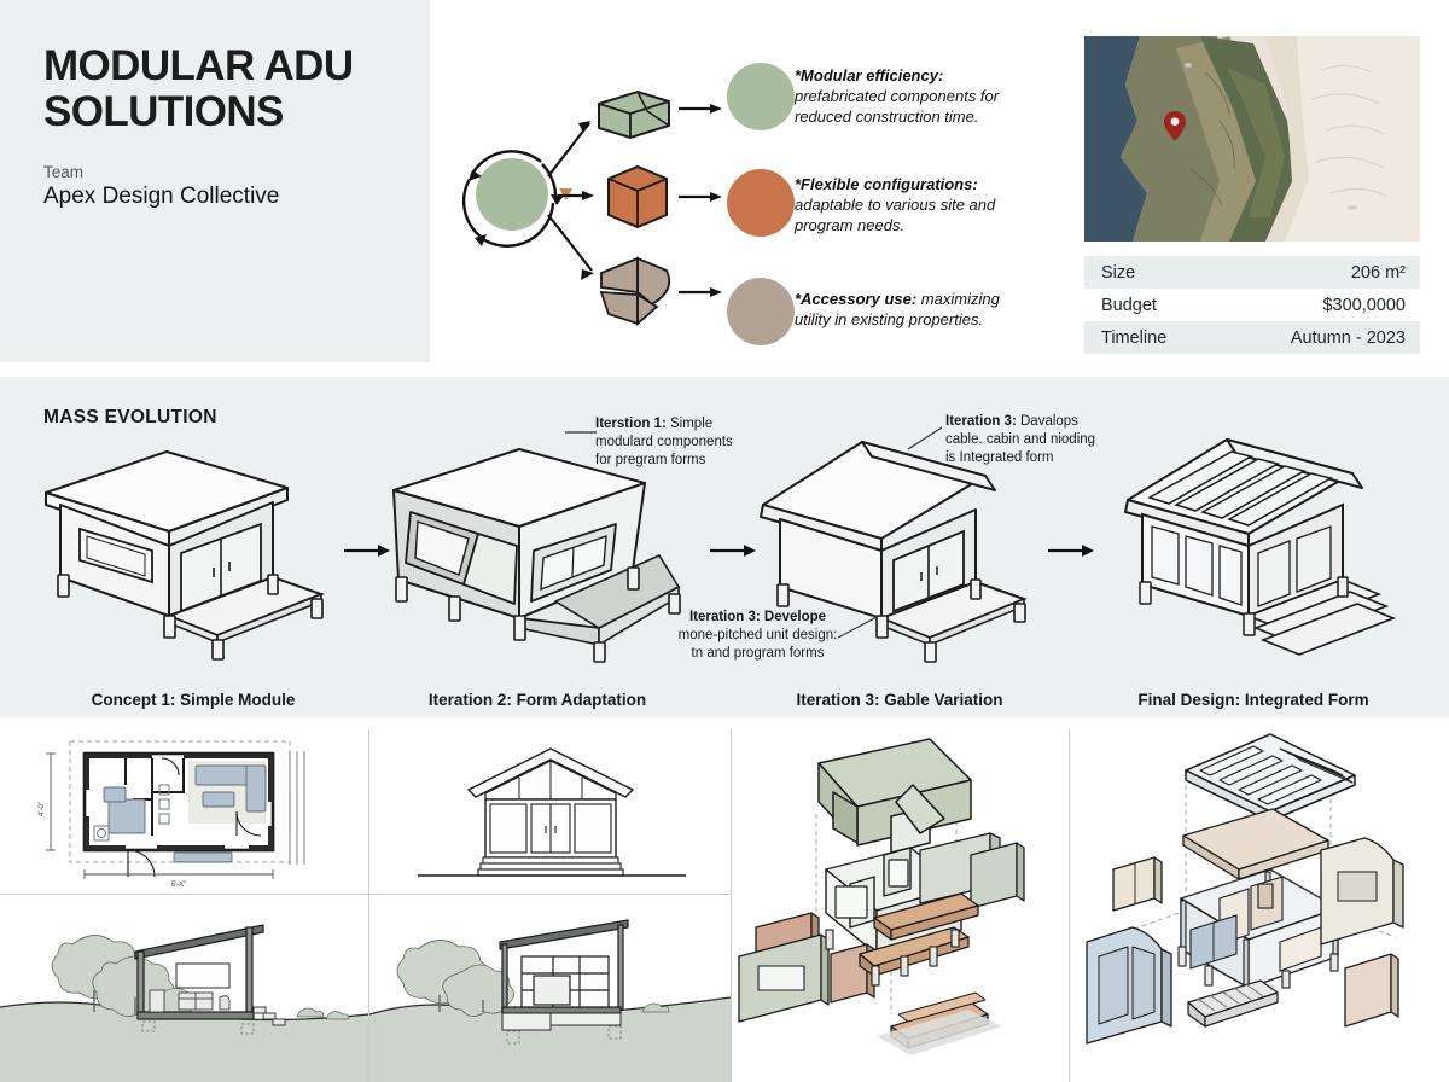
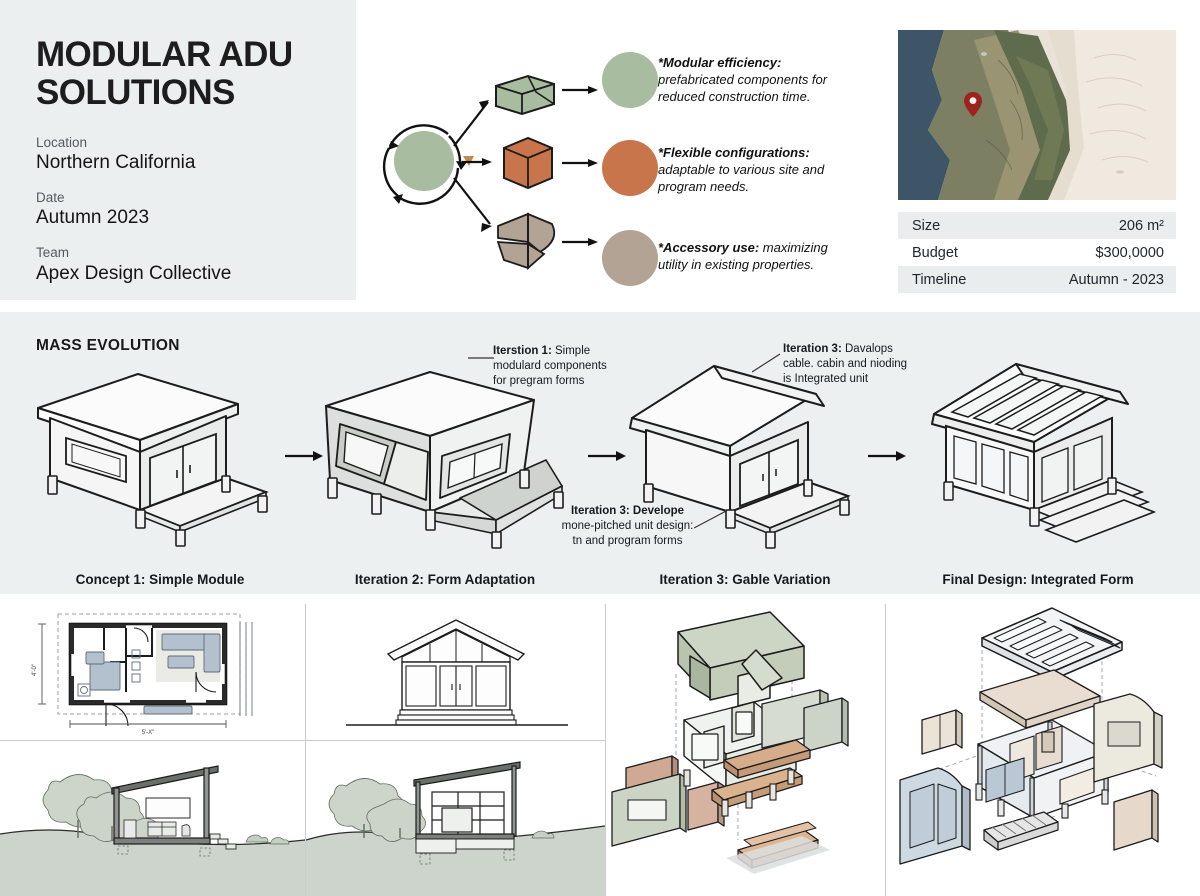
  MODULAR ADU SOLUTIONS
+ Location
+ Northern California
+ Date
+ Autumn 2023
  Team
  Apex Design Collective
  *Modular efficiency: prefabricated components for reduced construction time.
  *Flexible configurations: adaptable to various site and program needs.
  *Accessory use: maximizing utility in existing properties.
  Size
  206 m²
  Budget
  $300,0000
  Timeline
  Autumn - 2023
  MASS EVOLUTION
  Iterstion 1: Simple modulard components for pregram forms
- Iteration 3: Davalops cable. cabin and nioding is Integrated form
+ Iteration 3: Davalops cable. cabin and nioding is Integrated unit
  Iteration 3: Develope mone-pitched unit design: tn and program forms
  Concept 1: Simple Module
  Iteration 2: Form Adaptation
  Iteration 3: Gable Variation
  Final Design: Integrated Form
